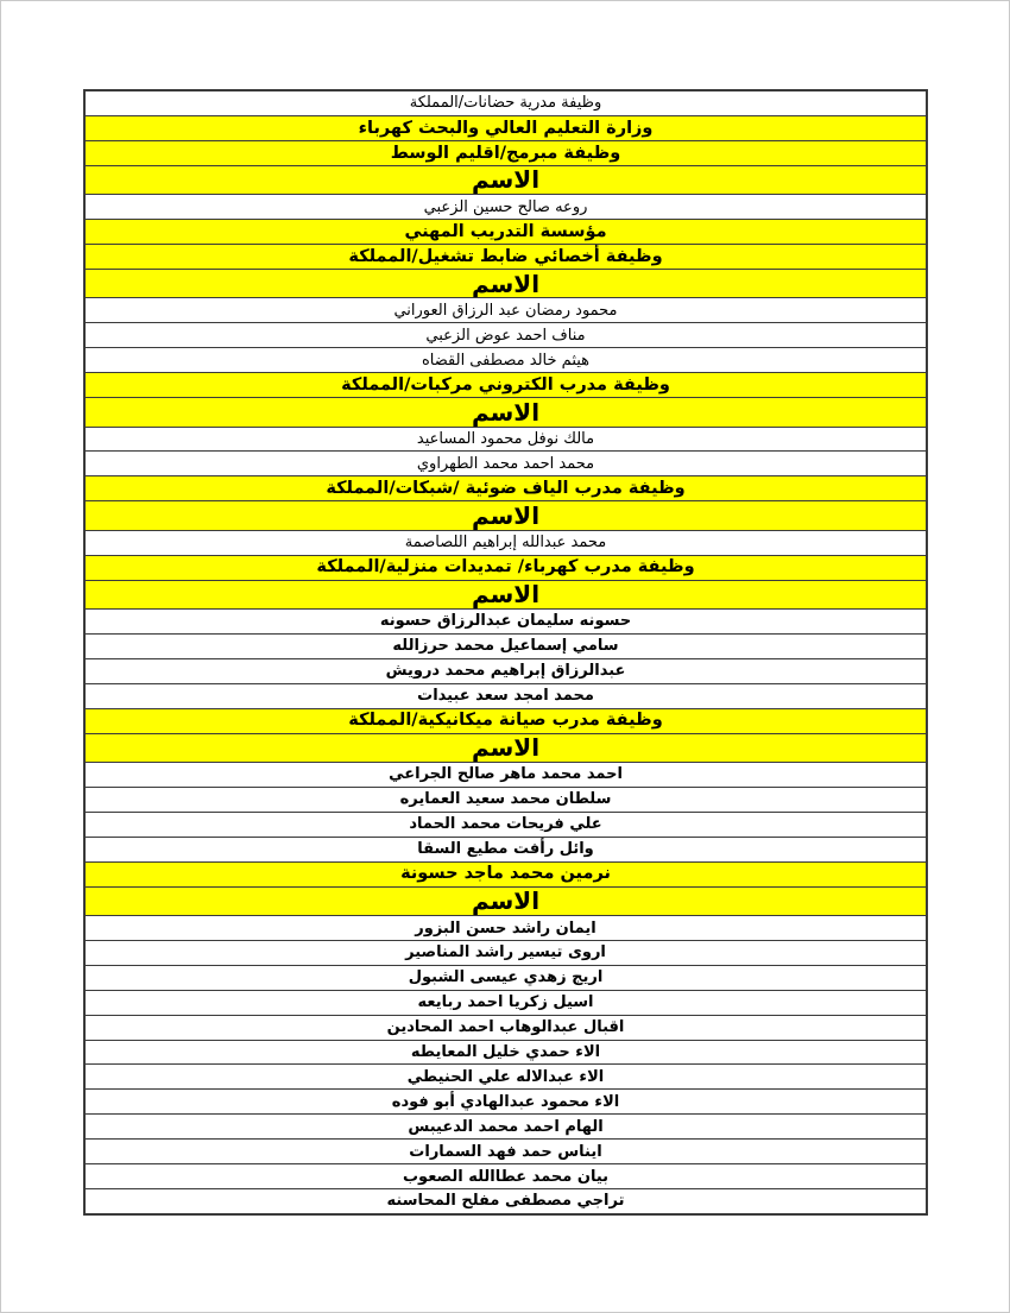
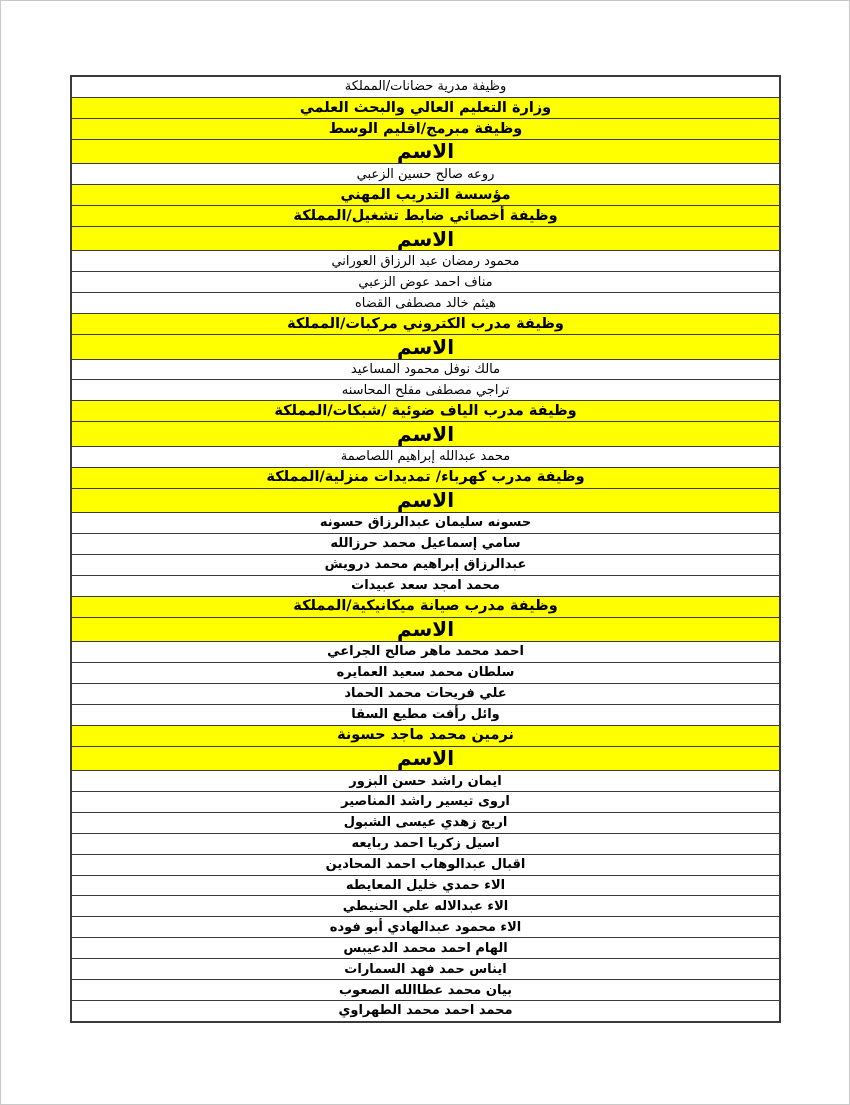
  وظيفة مدرية حضانات/المملكة
- وزارة التعليم العالي والبحث كهرباء
+ وزارة التعليم العالي والبحث العلمي
  وظيفة مبرمج/اقليم الوسط
  الاسم
  روعه صالح حسين الزعبي
  مؤسسة التدريب المهني
  وظيفة أخصائي ضابط تشغيل/المملكة
  الاسم
  محمود رمضان عبد الرزاق العوراني
  مناف احمد عوض الزعبي
  هيثم خالد مصطفى القضاه
  وظيفة مدرب الكتروني مركبات/المملكة
  الاسم
  مالك نوفل محمود المساعيد
- محمد احمد محمد الطهراوي
+ تراجي مصطفى مفلح المحاسنه
  وظيفة مدرب الياف ضوئية /شبكات/المملكة
  الاسم
  محمد عبدالله إبراهيم اللصاصمة
  وظيفة مدرب كهرباء/ تمديدات منزلية/المملكة
  الاسم
  حسونه سليمان عبدالرزاق حسونه
  سامي إسماعيل محمد حرزالله
  عبدالرزاق إبراهيم محمد درويش
  محمد امجد سعد عبيدات
  وظيفة مدرب صيانة ميكانيكية/المملكة
  الاسم
  احمد محمد ماهر صالح الجراعي
  سلطان محمد سعيد العمايره
  علي فريحات محمد الحماد
  وائل رأفت مطيع السقا
  نرمين محمد ماجد حسونة
  الاسم
  ايمان راشد حسن البزور
  اروى تيسير راشد المناصير
  اريج زهدي عيسى الشبول
  اسيل زكريا احمد ربايعه
  اقبال عبدالوهاب احمد المحادين
  الاء حمدي خليل المعايطه
  الاء عبدالاله علي الحنيطي
  الاء محمود عبدالهادي أبو فوده
  الهام احمد محمد الدعيبس
  ايناس حمد فهد السمارات
  بيان محمد عطاالله الصعوب
- تراجي مصطفى مفلح المحاسنه
+ محمد احمد محمد الطهراوي
